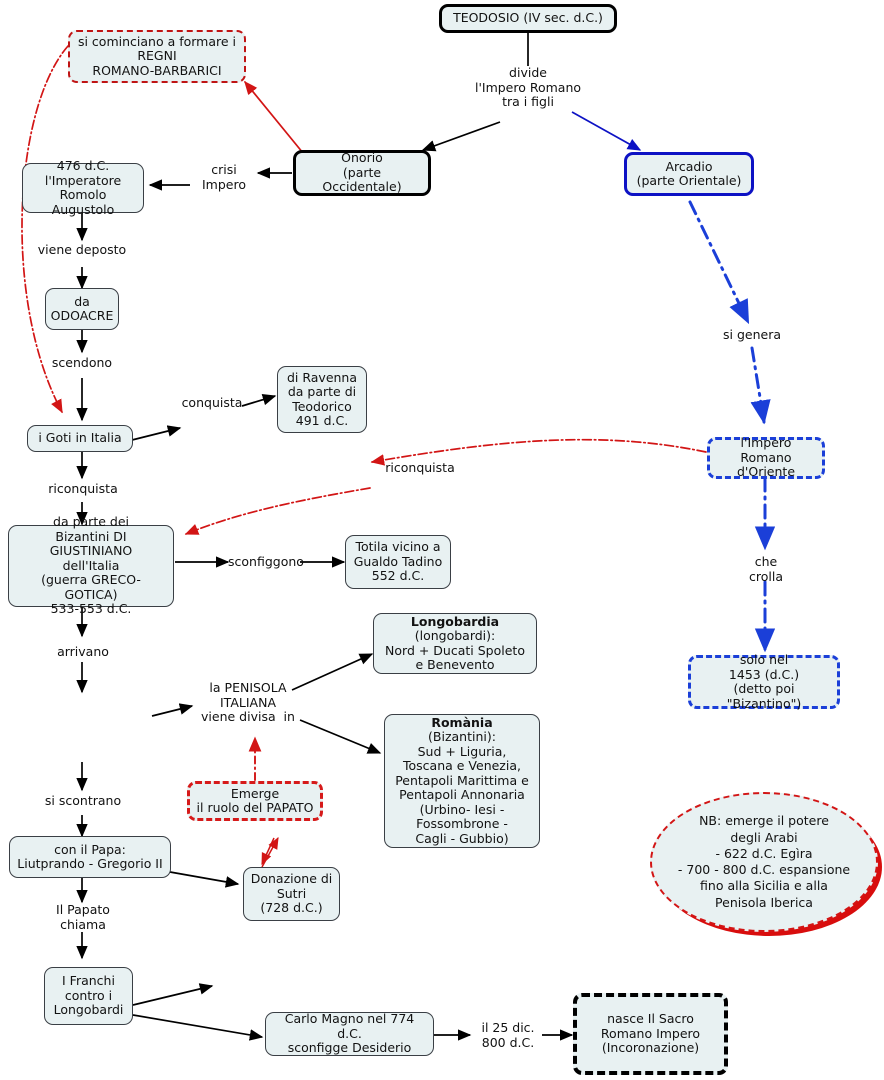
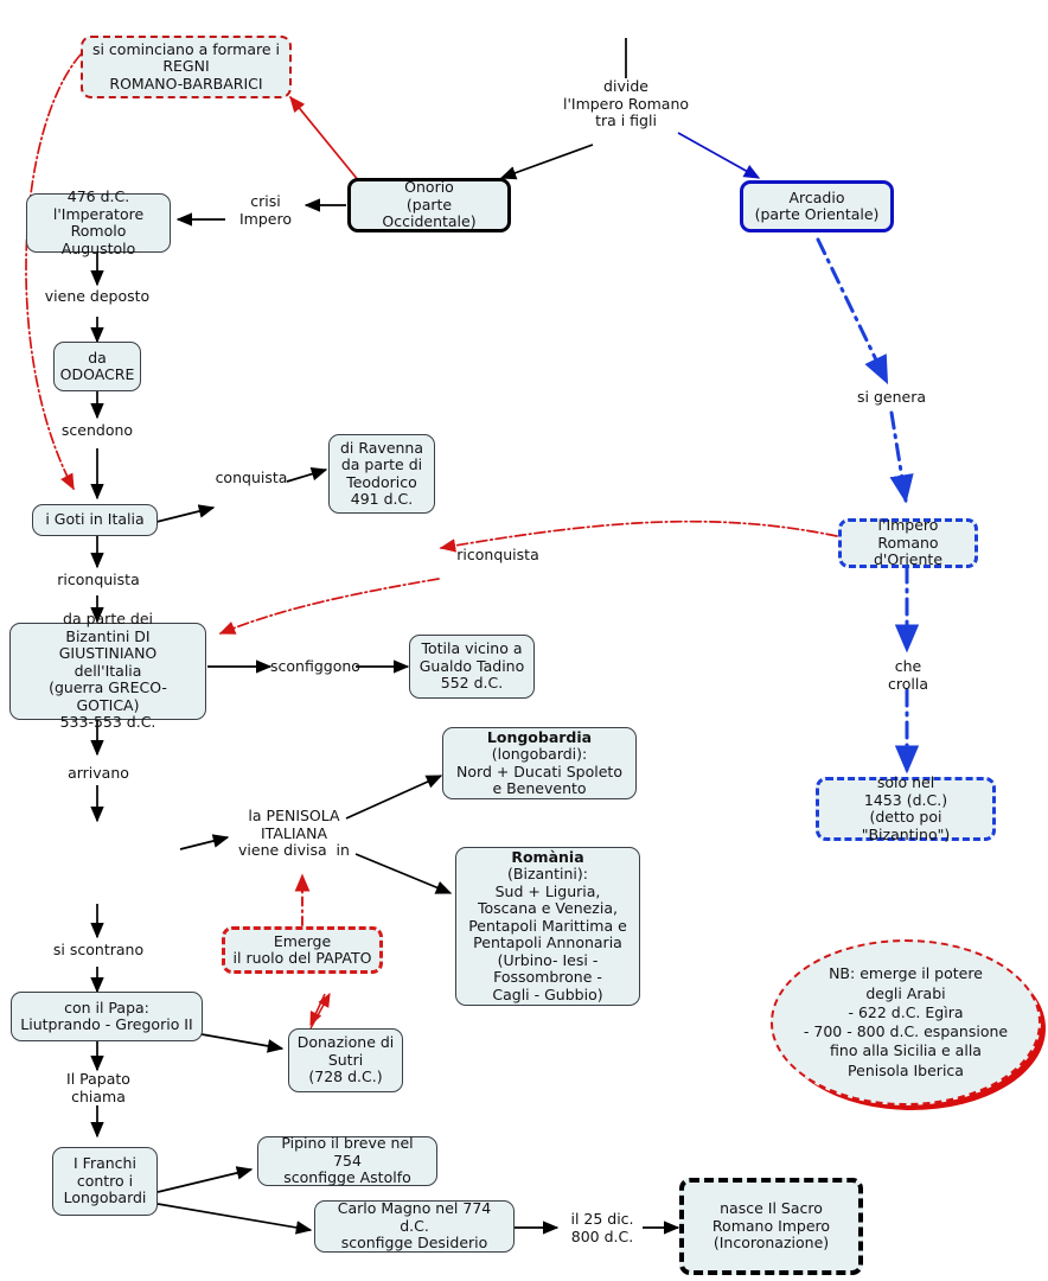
- TEODOSIO (IV sec. d.C.)
  si cominciano a formare i
  REGNI
  ROMANO-BARBARICI
  Onorio
  (parte Occidentale)
  Arcadio
  (parte Orientale)
  476 d.C.
  l'Imperatore
  Romolo Augustolo
  da
  ODOACRE
  i Goti in Italia
  di Ravenna
  da parte di
  Teodorico
  491 d.C.
  l'Impero Romano
  d'Oriente
  da parte dei
  Bizantini DI GIUSTINIANO
  dell'Italia
  (guerra GRECO-GOTICA)
  533-553 d.C.
  Totila vicino a
  Gualdo Tadino
  552 d.C.
  solo nel
  1453 (d.C.)
  (detto poi "Bizantino")
  Longobardia
  (longobardi):
  Nord + Ducati Spoleto
  e Benevento
  Romània
  (Bizantini):
  Sud + Liguria,
  Toscana e Venezia,
  Pentapoli Marittima e
  Pentapoli Annonaria
  (Urbino- Iesi -
  Fossombrone -
  Cagli - Gubbio)
  Emerge
  il ruolo del PAPATO
  con il Papa:
  Liutprando - Gregorio II
  Donazione di
  Sutri
  (728 d.C.)
  I Franchi
  contro i
  Longobardi
+ Pipino il breve nel 754
+ sconfigge Astolfo
  Carlo Magno nel 774 d.C.
  sconfigge Desiderio
  nasce Il Sacro
  Romano Impero
  (Incoronazione)
  NB: emerge il potere
  degli Arabi
  - 622 d.C. Egìra
  - 700 - 800 d.C. espansione
  fino alla Sicilia e alla
  Penisola Iberica
  divide
  l'Impero Romano
  tra i figli
  crisi
  Impero
  viene deposto
  scendono
  conquista
  riconquista
  si genera
  riconquista
  sconfiggono
  che
  crolla
  arrivano
  la PENISOLA
  ITALIANA
  viene divisa in
  si scontrano
  Il Papato
  chiama
  il 25 dic.
  800 d.C.
